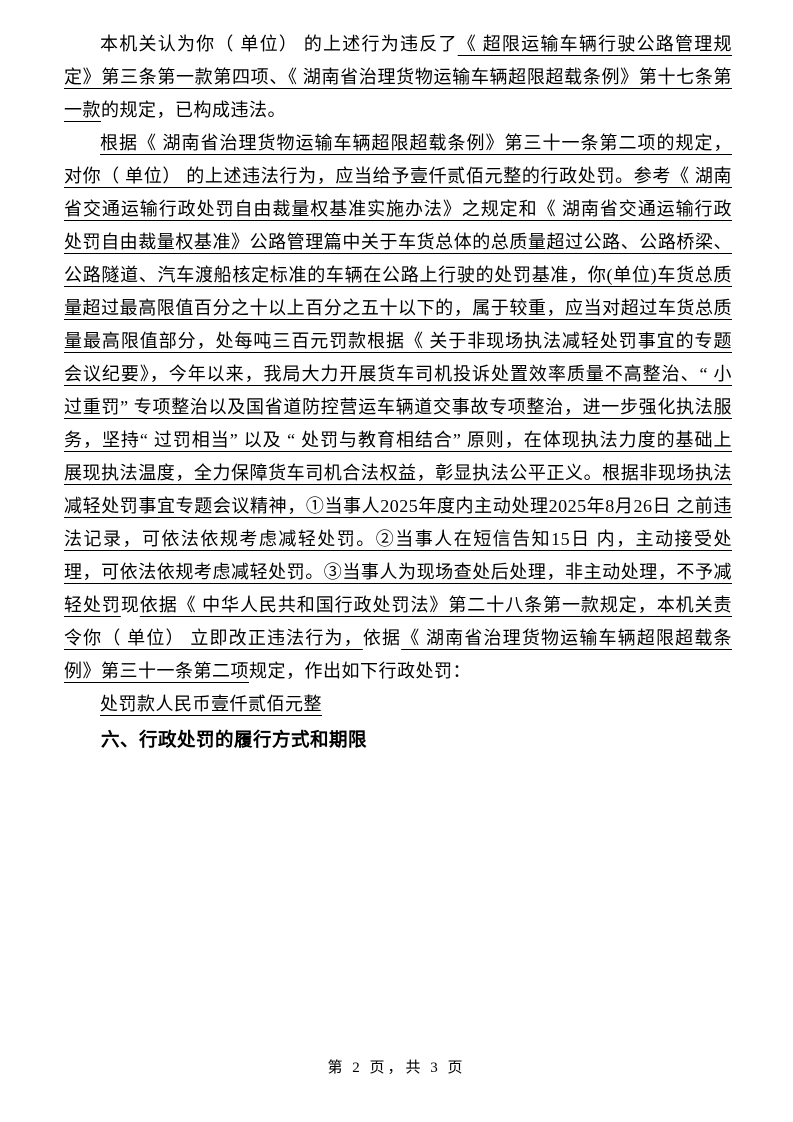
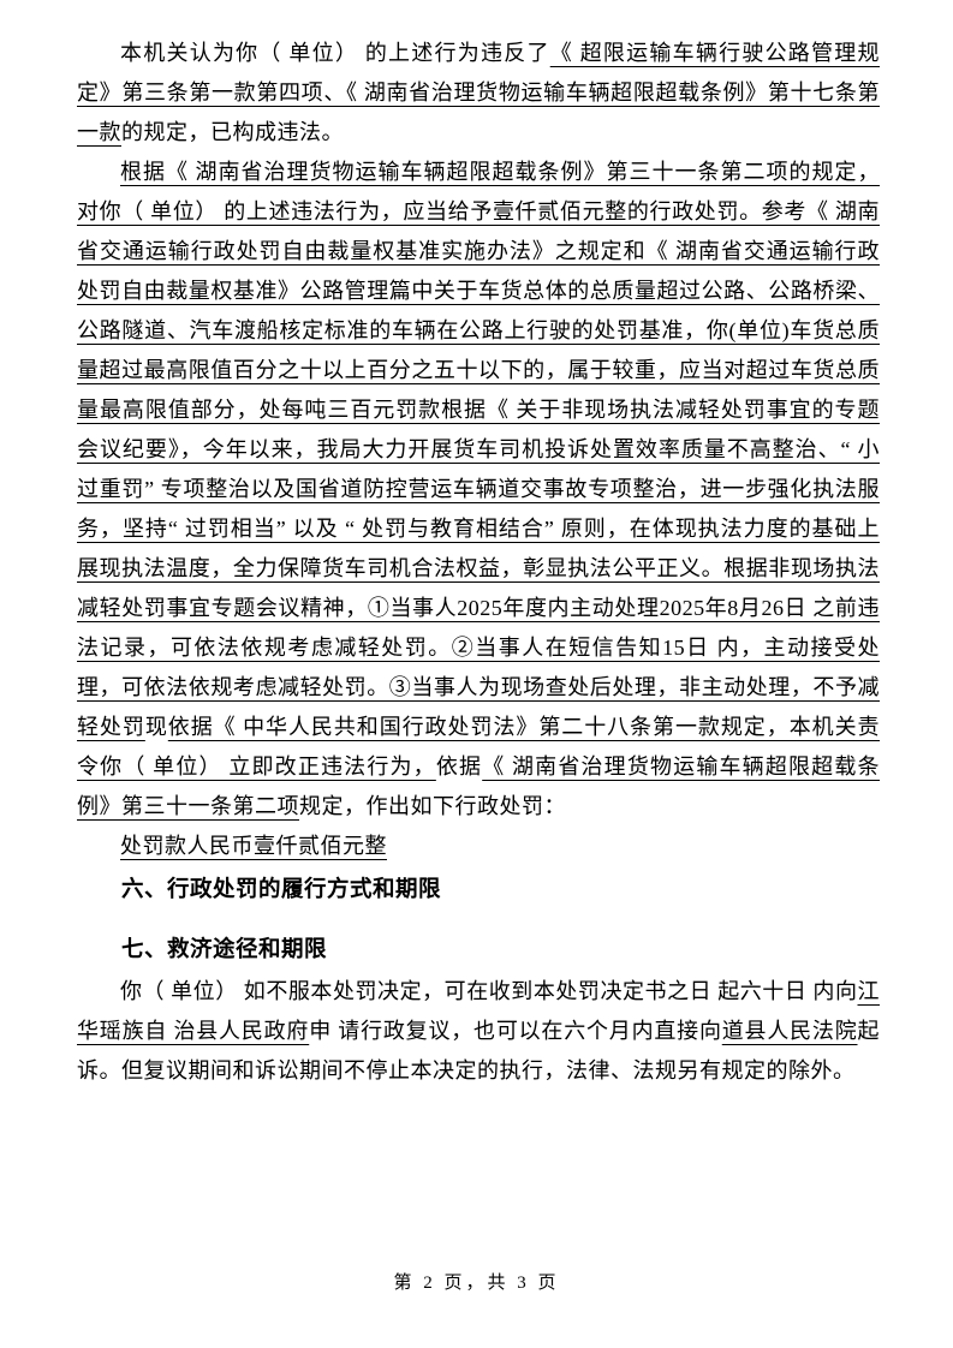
  本机关认为你（ 单位） 的上述行为违反了《 超限运输车辆行驶公路管理规定》第三条第一款第四项、《 湖南省治理货物运输车辆超限超载条例》第十七条第一款的规定，已构成违法。
  根据《 湖南省治理货物运输车辆超限超载条例》第三十一条第二项的规定，对你（ 单位） 的上述违法行为，应当给予壹仟贰佰元整的行政处罚。参考《 湖南省交通运输行政处罚自由裁量权基准实施办法》之规定和《 湖南省交通运输行政处罚自由裁量权基准》公路管理篇中关于车货总体的总质量超过公路、公路桥梁、公路隧道、汽车渡船核定标准的车辆在公路上行驶的处罚基准，你(单位)车货总质量超过最高限值百分之十以上百分之五十以下的，属于较重，应当对超过车货总质量最高限值部分，处每吨三百元罚款根据《 关于非现场执法减轻处罚事宜的专题会议纪要》，今年以来，我局大力开展货车司机投诉处置效率质量不高整治、“ 小过重罚” 专项整治以及国省道防控营运车辆道交事故专项整治，进一步强化执法服务，坚持“ 过罚相当” 以及 “ 处罚与教育相结合” 原则，在体现执法力度的基础上展现执法温度，全力保障货车司机合法权益，彰显执法公平正义。根据非现场执法减轻处罚事宜专题会议精神，①当事人2025年度内主动处理2025年8月26日 之前违法记录，可依法依规考虑减轻处罚。②当事人在短信告知15日 内，主动接受处理，可依法依规考虑减轻处罚。③当事人为现场查处后处理，非主动处理，不予减轻处罚现依据《 中华人民共和国行政处罚法》第二十八条第一款规定，本机关责令你（ 单位） 立即改正违法行为，依据《 湖南省治理货物运输车辆超限超载条例》第三十一条第二项规定，作出如下行政处罚：
  处罚款人民币壹仟贰佰元整
  六、行政处罚的履行方式和期限
+ 七、救济途径和期限
+ 你（ 单位） 如不服本处罚决定，可在收到本处罚决定书之日 起六十日 内向江华瑶族自 治县人民政府申 请行政复议，也可以在六个月内直接向道县人民法院起诉。但复议期间和诉讼期间不停止本决定的执行，法律、法规另有规定的除外。
  第 2 页，共 3 页
